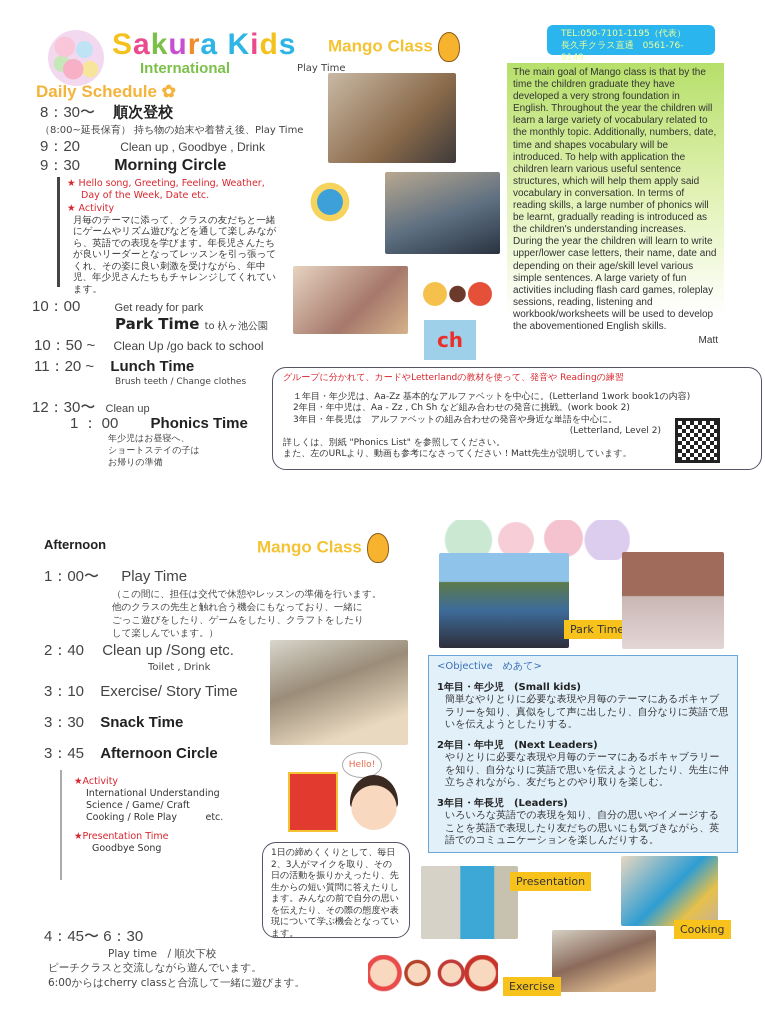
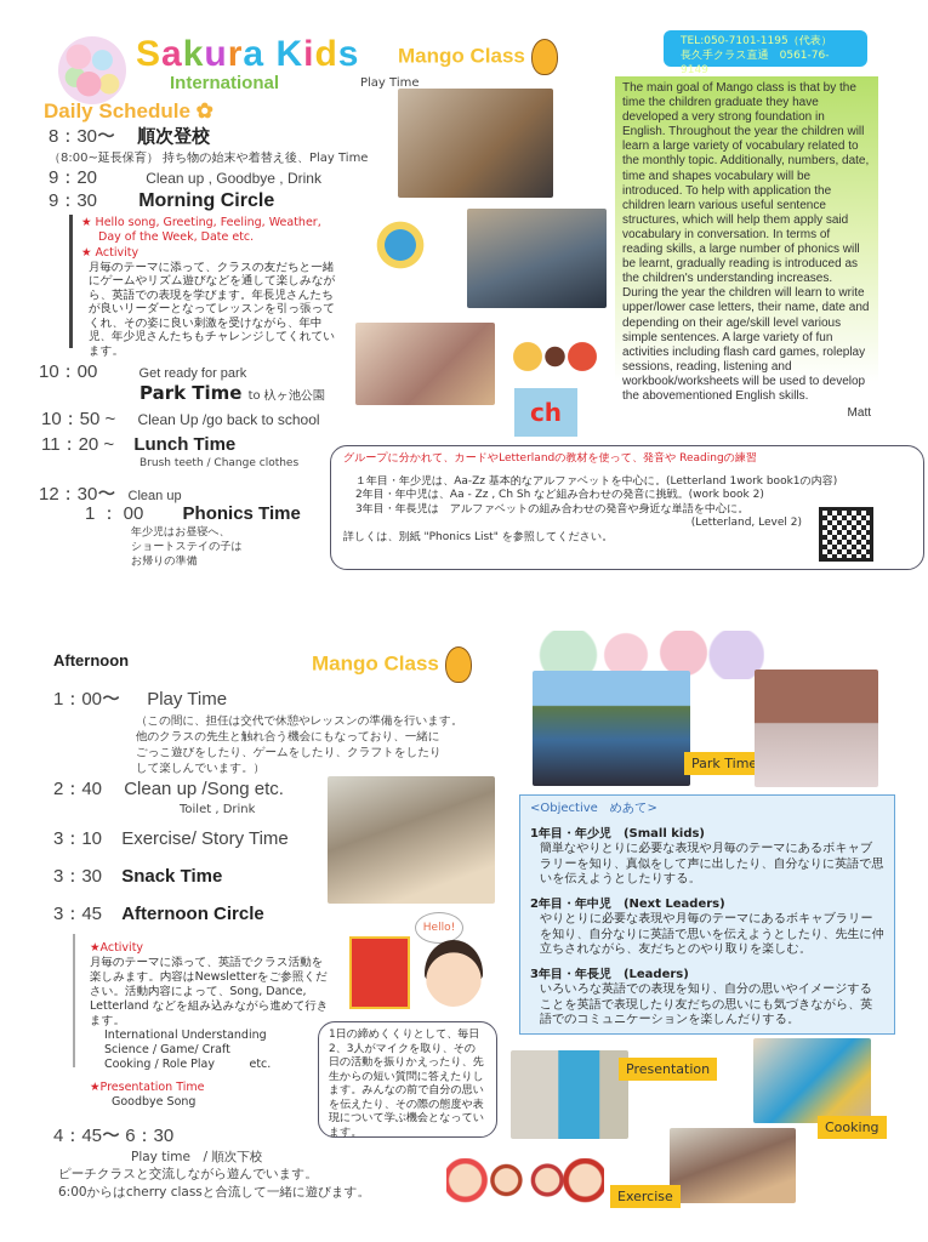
  Sakura Kids
  International
  Daily Schedule ✿
  Mango Class
  TEL:050-7101-1195（代表）
  長久手クラス直通 0561-76-9149
  The main goal of Mango class is that by the time the children graduate they have developed a very strong foundation in English. Throughout the year the children will learn a large variety of vocabulary related to the monthly topic. Additionally, numbers, date, time and shapes vocabulary will be introduced. To help with application the children learn various useful sentence structures, which will help them apply said vocabulary in conversation. In terms of reading skills, a large number of phonics will be learnt, gradually reading is introduced as the children's understanding increases. During the year the children will learn to write upper/lower case letters, their name, date and depending on their age/skill level various simple sentences. A large variety of fun activities including flash card games, roleplay sessions, reading, listening and workbook/worksheets will be used to develop the abovementioned English skills.
  Matt
  8：30〜 順次登校
  （8:00~延長保育） 持ち物の始末や着替え後、Play Time
  9：20 Clean up , Goodbye , Drink
  9：30 Morning Circle
  ★ Hello song, Greeting, Feeling, Weather, Day of the Week, Date etc.
  ★ Activity
  月毎のテーマに添って、クラスの友だちと一緒にゲームやリズム遊びなどを通して楽しみながら、英語での表現を学びます。年長児さんたちが良いリーダーとなってレッスンを引っ張ってくれ、その姿に良い刺激を受けながら、年中児、年少児さんたちもチャレンジしてくれています。
  10：00 Get ready for park
  Park Time to 杁ヶ池公園
  10：50 ~ Clean Up /go back to school
  11：20 ~ Lunch Time
  Brush teeth / Change clothes
  12：30〜 Clean up
  1 ： 00 Phonics Time
  年少児はお昼寝へ、
  ショートステイの子は
  お帰りの準備
  Play Time
  ch
  グループに分かれて、カードやLetterlandの教材を使って、発音や Readingの練習
  １年目・年少児は、Aa-Zz 基本的なアルファベットを中心に。(Letterland 1work book1の内容)
  2年目・年中児は、Aa - Zz , Ch Sh など組み合わせの発音に挑戦。(work book 2)
  3年目・年長児は アルファベットの組み合わせの発音や身近な単語を中心に。
  (Letterland, Level 2)
  詳しくは、別紙 "Phonics List" を参照してください。
- また、左のURLより、動画も参考になさってください！Matt先生が説明しています。
  Afternoon
  Mango Class
  1：00〜 Play Time
  （この間に、担任は交代で休憩やレッスンの準備を行います。
  他のクラスの先生と触れ合う機会にもなっており、一緒に
  ごっこ遊びをしたり、ゲームをしたり、クラフトをしたり
  して楽しんでいます。）
  2：40 Clean up /Song etc.
  Toilet , Drink
  3：10 Exercise/ Story Time
  3：30 Snack Time
  3：45 Afternoon Circle
  ★Activity
+ 月毎のテーマに添って、英語でクラス活動を楽しみます。内容はNewsletterをご参照ください。活動内容によって、Song, Dance, Letterland などを組み込みながら進めて行きます。
  International Understanding
  Science / Game/ Craft
  Cooking / Role Play etc.
  ★Presentation Time
  Goodbye Song
  Hello!
  1日の締めくくりとして、毎日2、3人がマイクを取り、その日の活動を振りかえったり、先生からの短い質問に答えたりします。みんなの前で自分の思いを伝えたり、その際の態度や表現について学ぶ機会となっています。
  4：45〜 6：30
  Play time / 順次下校
  ピーチクラスと交流しながら遊んでいます。
  6:00からはcherry classと合流して一緒に遊びます。
  Park Time
  <Objective めあて>
  1年目・年少児 (Small kids)
  簡単なやりとりに必要な表現や月毎のテーマにあるボキャブラリーを知り、真似をして声に出したり、自分なりに英語で思いを伝えようとしたりする。
  2年目・年中児 (Next Leaders)
  やりとりに必要な表現や月毎のテーマにあるボキャブラリーを知り、自分なりに英語で思いを伝えようとしたり、先生に仲立ちされながら、友だちとのやり取りを楽しむ。
  3年目・年長児 (Leaders)
  いろいろな英語での表現を知り、自分の思いやイメージすることを英語で表現したり友だちの思いにも気づきながら、英語でのコミュニケーションを楽しんだりする。
  Presentation
  Cooking
  Exercise
